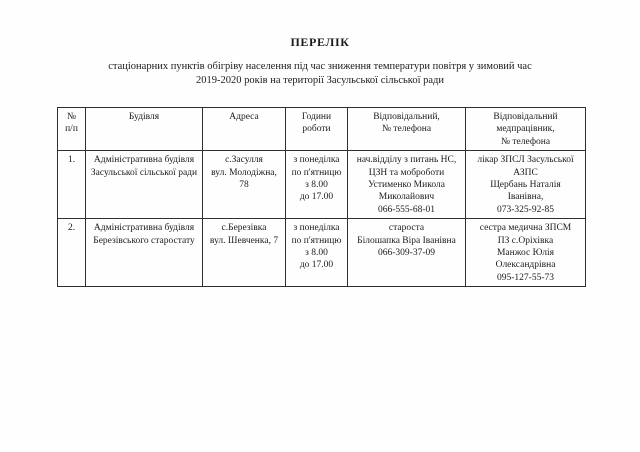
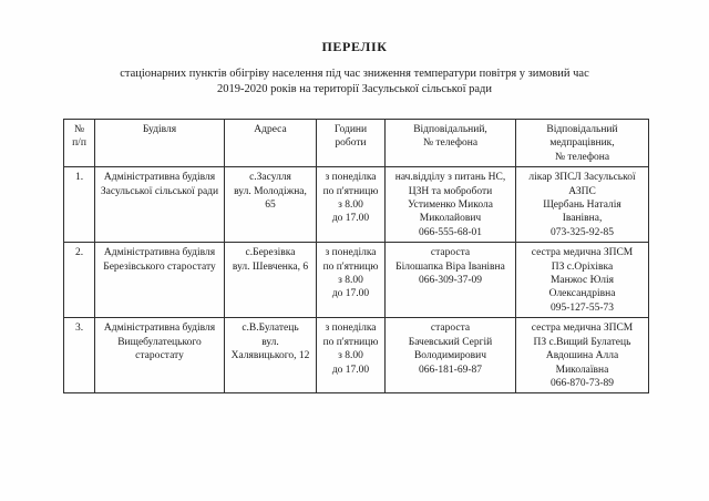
  ПЕРЕЛІК
  стаціонарних пунктів обігріву населення під час зниження температури повітря у зимовий час
  2019-2020 років на території Засульської сільської ради
  № п/п	Будівля	Адреса	Години роботи	Відповідальний, № телефона	Відповідальний медпрацівник, № телефона
- 1.	Адміністративна будівля Засульської сільської ради	с.Засулля вул. Молодіжна, 78	з понеділка по п'ятницю з 8.00 до 17.00	нач.відділу з питань НС, ЦЗН та моброботи Устименко Микола Миколайович 066-555-68-01	лікар ЗПСЛ Засульської АЗПС Щербань Наталія Іванівна, 073-325-92-85
+ 1.	Адміністративна будівля Засульської сільської ради	с.Засулля вул. Молодіжна, 65	з понеділка по п'ятницю з 8.00 до 17.00	нач.відділу з питань НС, ЦЗН та моброботи Устименко Микола Миколайович 066-555-68-01	лікар ЗПСЛ Засульської АЗПС Щербань Наталія Іванівна, 073-325-92-85
- 2.	Адміністративна будівля Березівського старостату	с.Березівка вул. Шевченка, 7	з понеділка по п'ятницю з 8.00 до 17.00	староста Білошапка Віра Іванівна 066-309-37-09	сестра медична ЗПСМ ПЗ с.Оріхівка Манжос Юлія Олександрівна 095-127-55-73
+ 2.	Адміністративна будівля Березівського старостату	с.Березівка вул. Шевченка, 6	з понеділка по п'ятницю з 8.00 до 17.00	староста Білошапка Віра Іванівна 066-309-37-09	сестра медична ЗПСМ ПЗ с.Оріхівка Манжос Юлія Олександрівна 095-127-55-73
+ 3.	Адміністративна будівля Вищебулатецького старостату	с.В.Булатець вул. Халявицького, 12	з понеділка по п'ятницю з 8.00 до 17.00	староста Бачевський Сергій Володимирович 066-181-69-87	сестра медична ЗПСМ ПЗ с.Вищий Булатець Авдошина Алла Миколаївна 066-870-73-89
